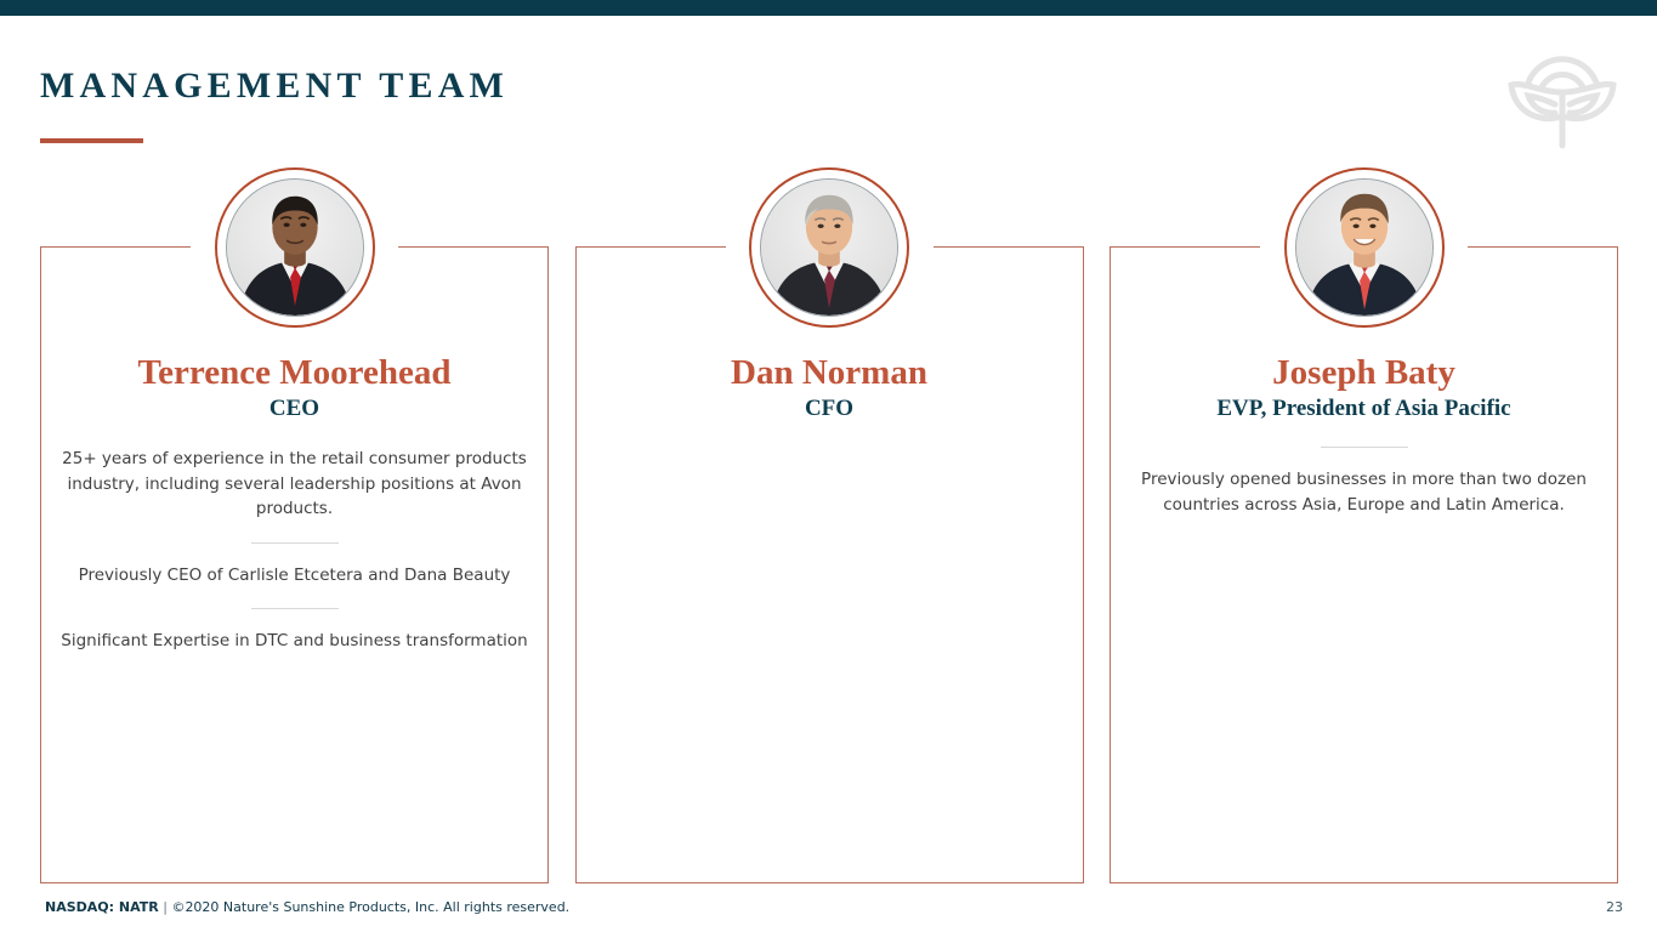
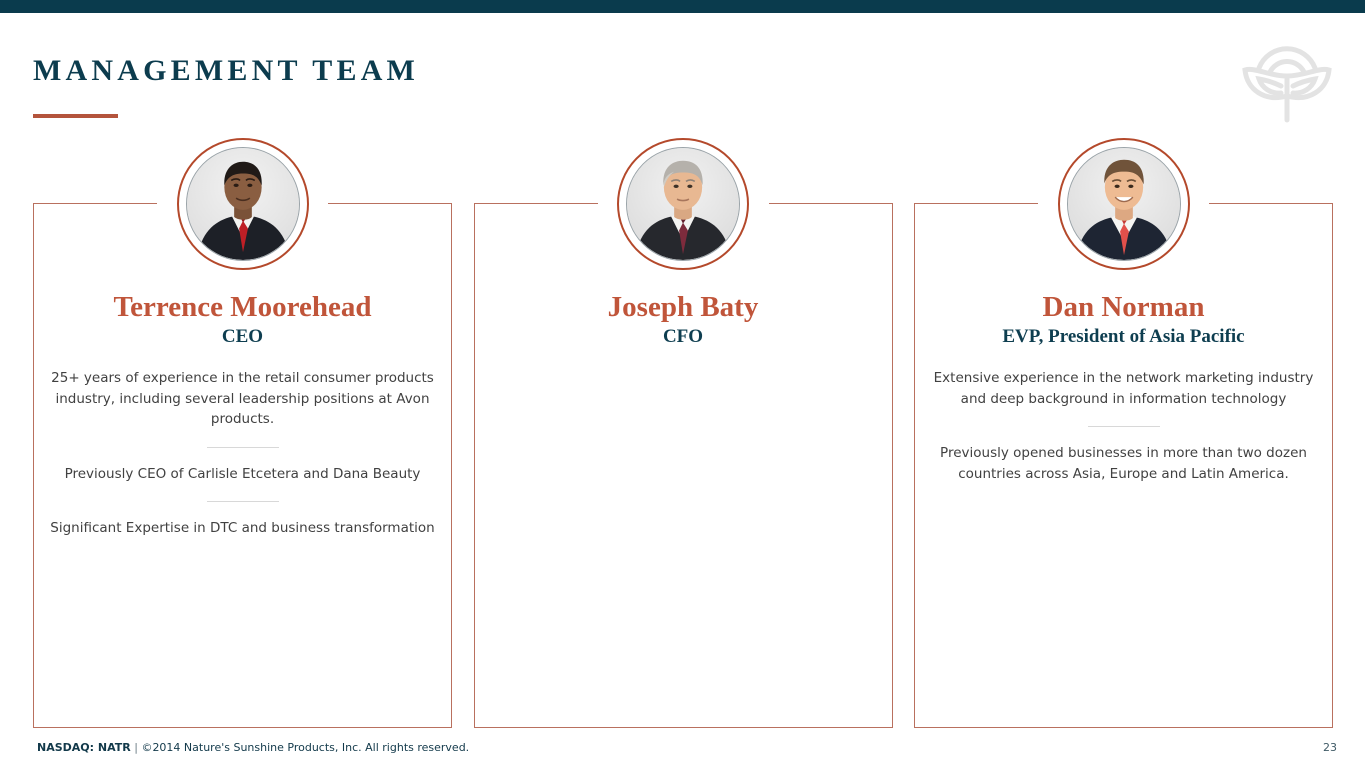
  MANAGEMENT TEAM
  Terrence Moorehead
  CEO
  25+ years of experience in the retail consumer products industry, including several leadership positions at Avon products.
  Previously CEO of Carlisle Etcetera and Dana Beauty
  Significant Expertise in DTC and business transformation
- Dan Norman
+ Joseph Baty
  CFO
- Joseph Baty
+ Dan Norman
  EVP, President of Asia Pacific
+ Extensive experience in the network marketing industry and deep background in information technology
  Previously opened businesses in more than two dozen countries across Asia, Europe and Latin America.
- NASDAQ: NATR | ©2020 Nature's Sunshine Products, Inc. All rights reserved.
+ NASDAQ: NATR | ©2014 Nature's Sunshine Products, Inc. All rights reserved.
  23
